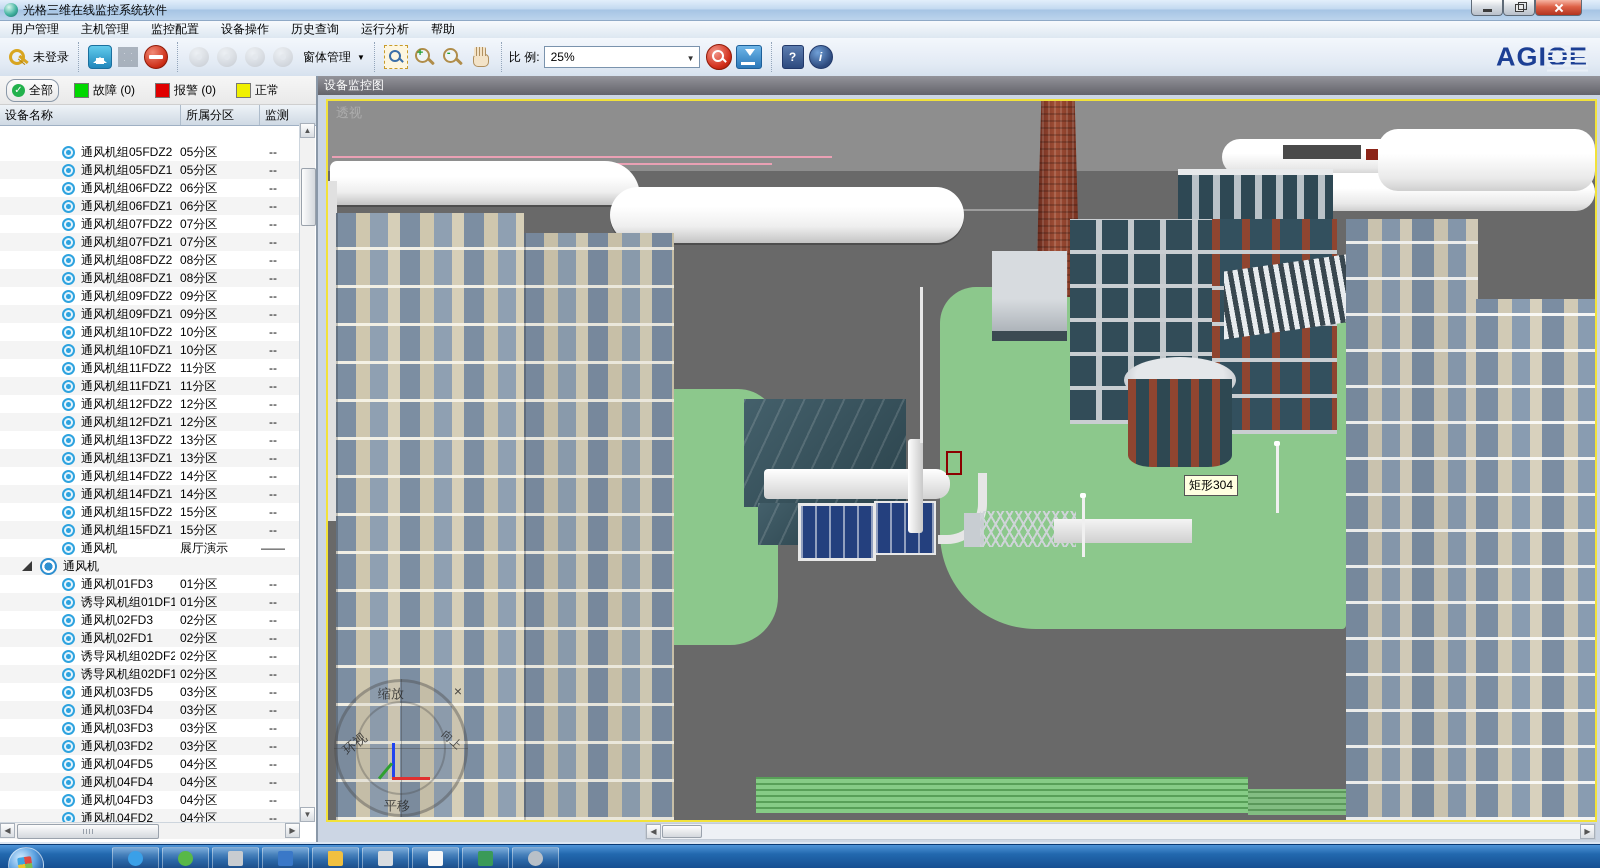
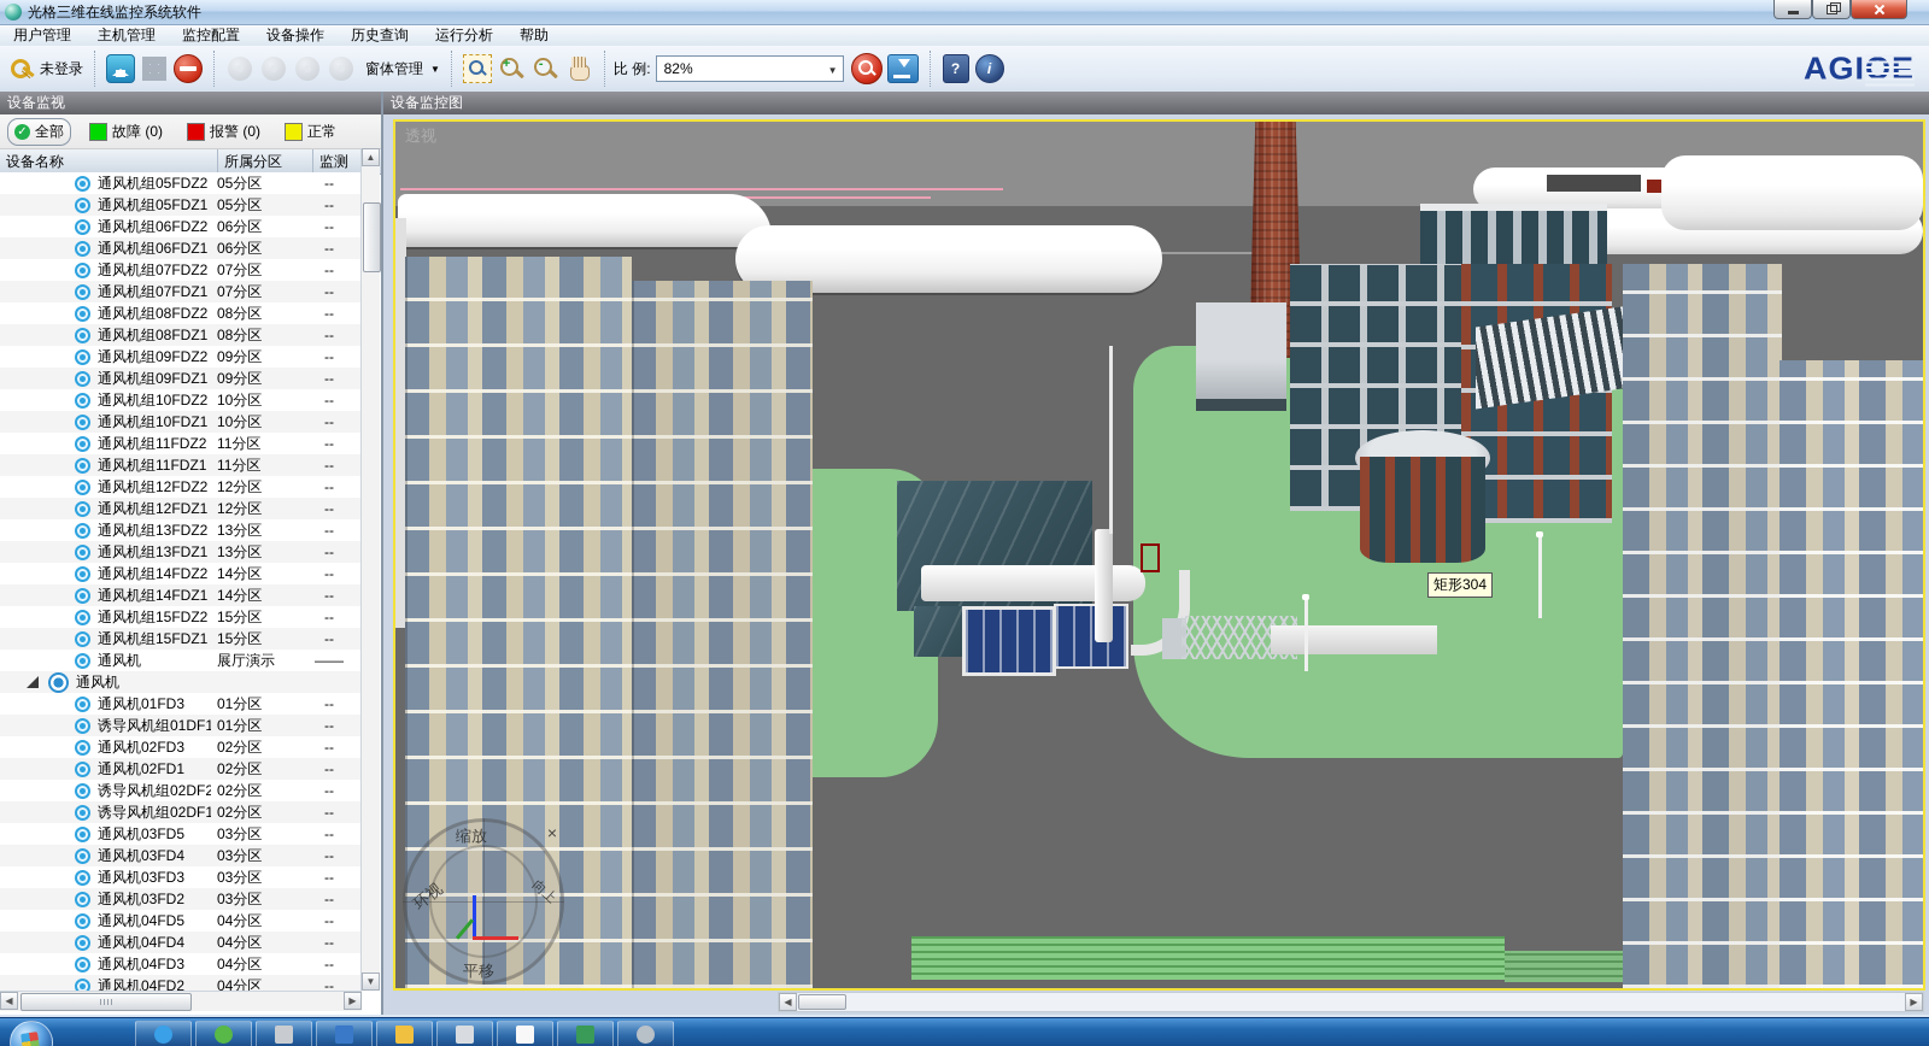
  光格三维在线监控系统软件
  用户管理
  主机管理
  监控配置
  设备操作
  历史查询
  运行分析
  帮助
  未登录
  窗体管理
  ▼
  +
  -
  比 例:
- 25%
+ 82%
  ▼
  ?
  i
  AGI
  OE
+ 设备监视
  ✓
  全部
  故障 (0)
  报警 (0)
  正常
  设备名称
  所属分区
  监测
  通风机组05FDZ2
  05分区
  --
  通风机组05FDZ1
  05分区
  --
  通风机组06FDZ2
  06分区
  --
  通风机组06FDZ1
  06分区
  --
  通风机组07FDZ2
  07分区
  --
  通风机组07FDZ1
  07分区
  --
  通风机组08FDZ2
  08分区
  --
  通风机组08FDZ1
  08分区
  --
  通风机组09FDZ2
  09分区
  --
  通风机组09FDZ1
  09分区
  --
  通风机组10FDZ2
  10分区
  --
  通风机组10FDZ1
  10分区
  --
  通风机组11FDZ2
  11分区
  --
  通风机组11FDZ1
  11分区
  --
  通风机组12FDZ2
  12分区
  --
  通风机组12FDZ1
  12分区
  --
  通风机组13FDZ2
  13分区
  --
  通风机组13FDZ1
  13分区
  --
  通风机组14FDZ2
  14分区
  --
  通风机组14FDZ1
  14分区
  --
  通风机组15FDZ2
  15分区
  --
  通风机组15FDZ1
  15分区
  --
  通风机
  展厅演示
  ——
  通风机
  通风机01FD3
  01分区
  --
  诱导风机组01DF1
  01分区
  --
  通风机02FD3
  02分区
  --
  通风机02FD1
  02分区
  --
  诱导风机组02DF2
  02分区
  --
  诱导风机组02DF1
  02分区
  --
  通风机03FD5
  03分区
  --
  通风机03FD4
  03分区
  --
  通风机03FD3
  03分区
  --
  通风机03FD2
  03分区
  --
  通风机04FD5
  04分区
  --
  通风机04FD4
  04分区
  --
  通风机04FD3
  04分区
  --
  通风机04FD2
  04分区
  --
  ▲
  ▼
  ◀
  ▶
  设备监控图
  矩形304
  缩放
  ×
  平移
  透视
  ◀
  ▶
